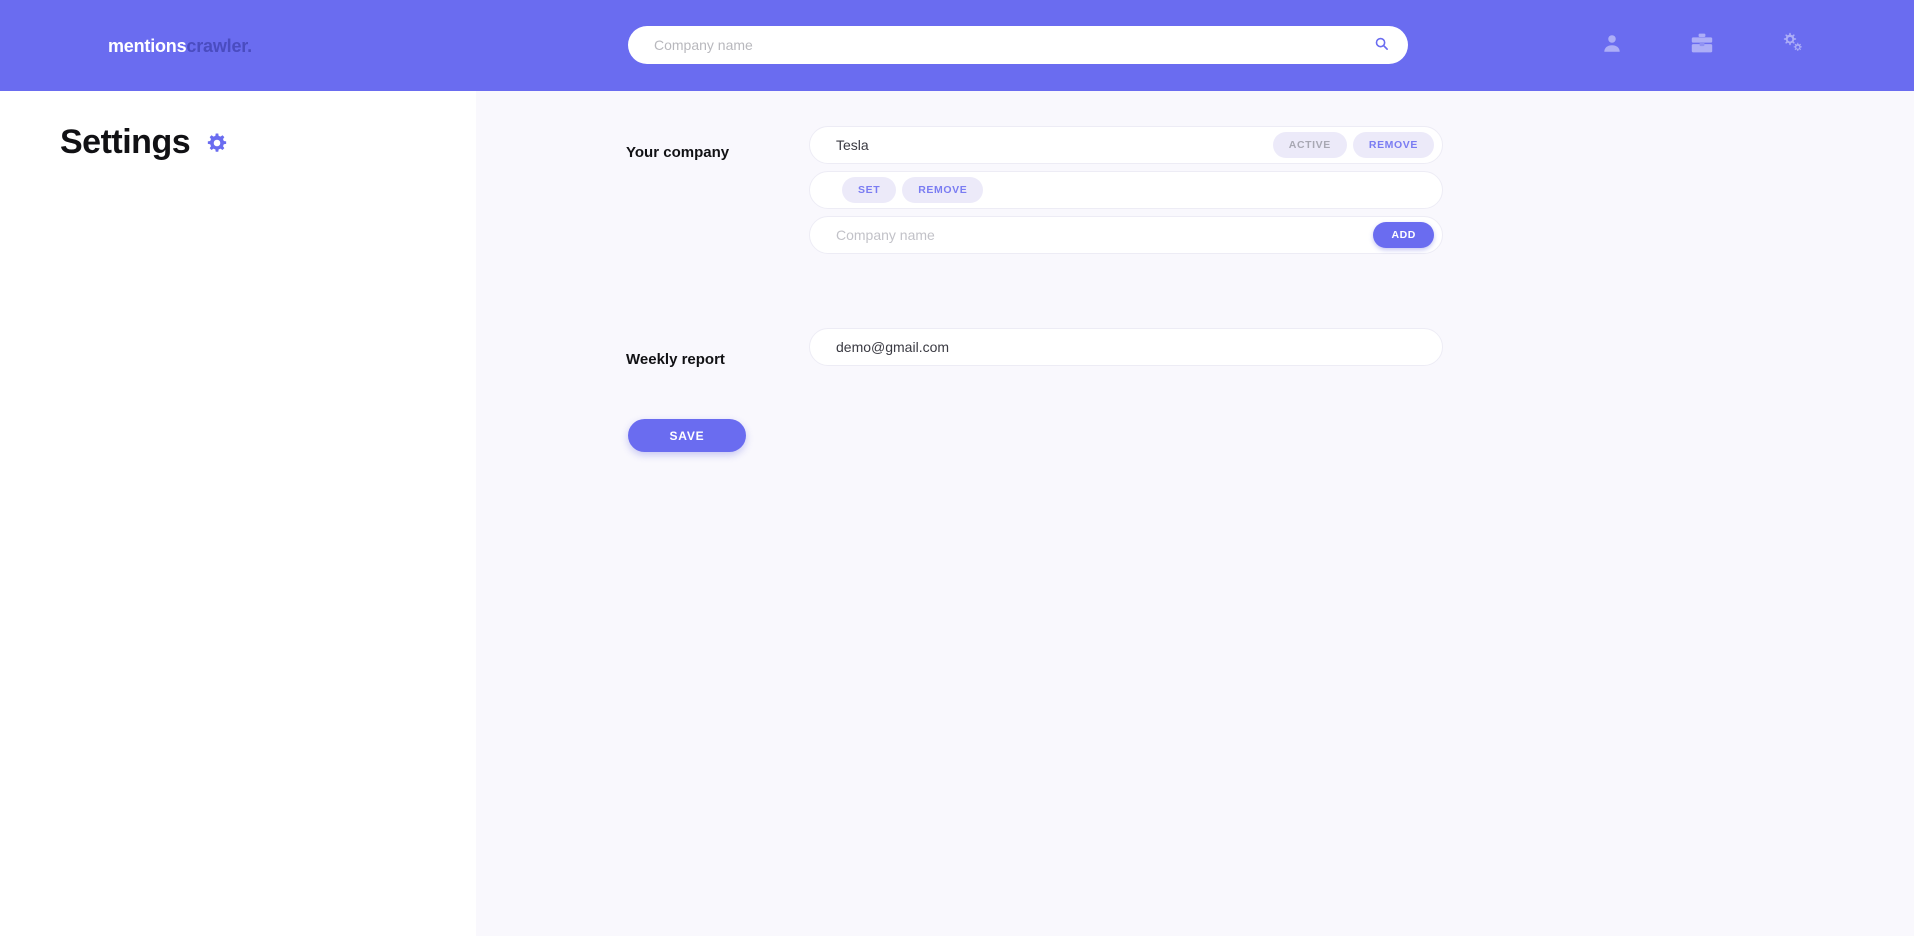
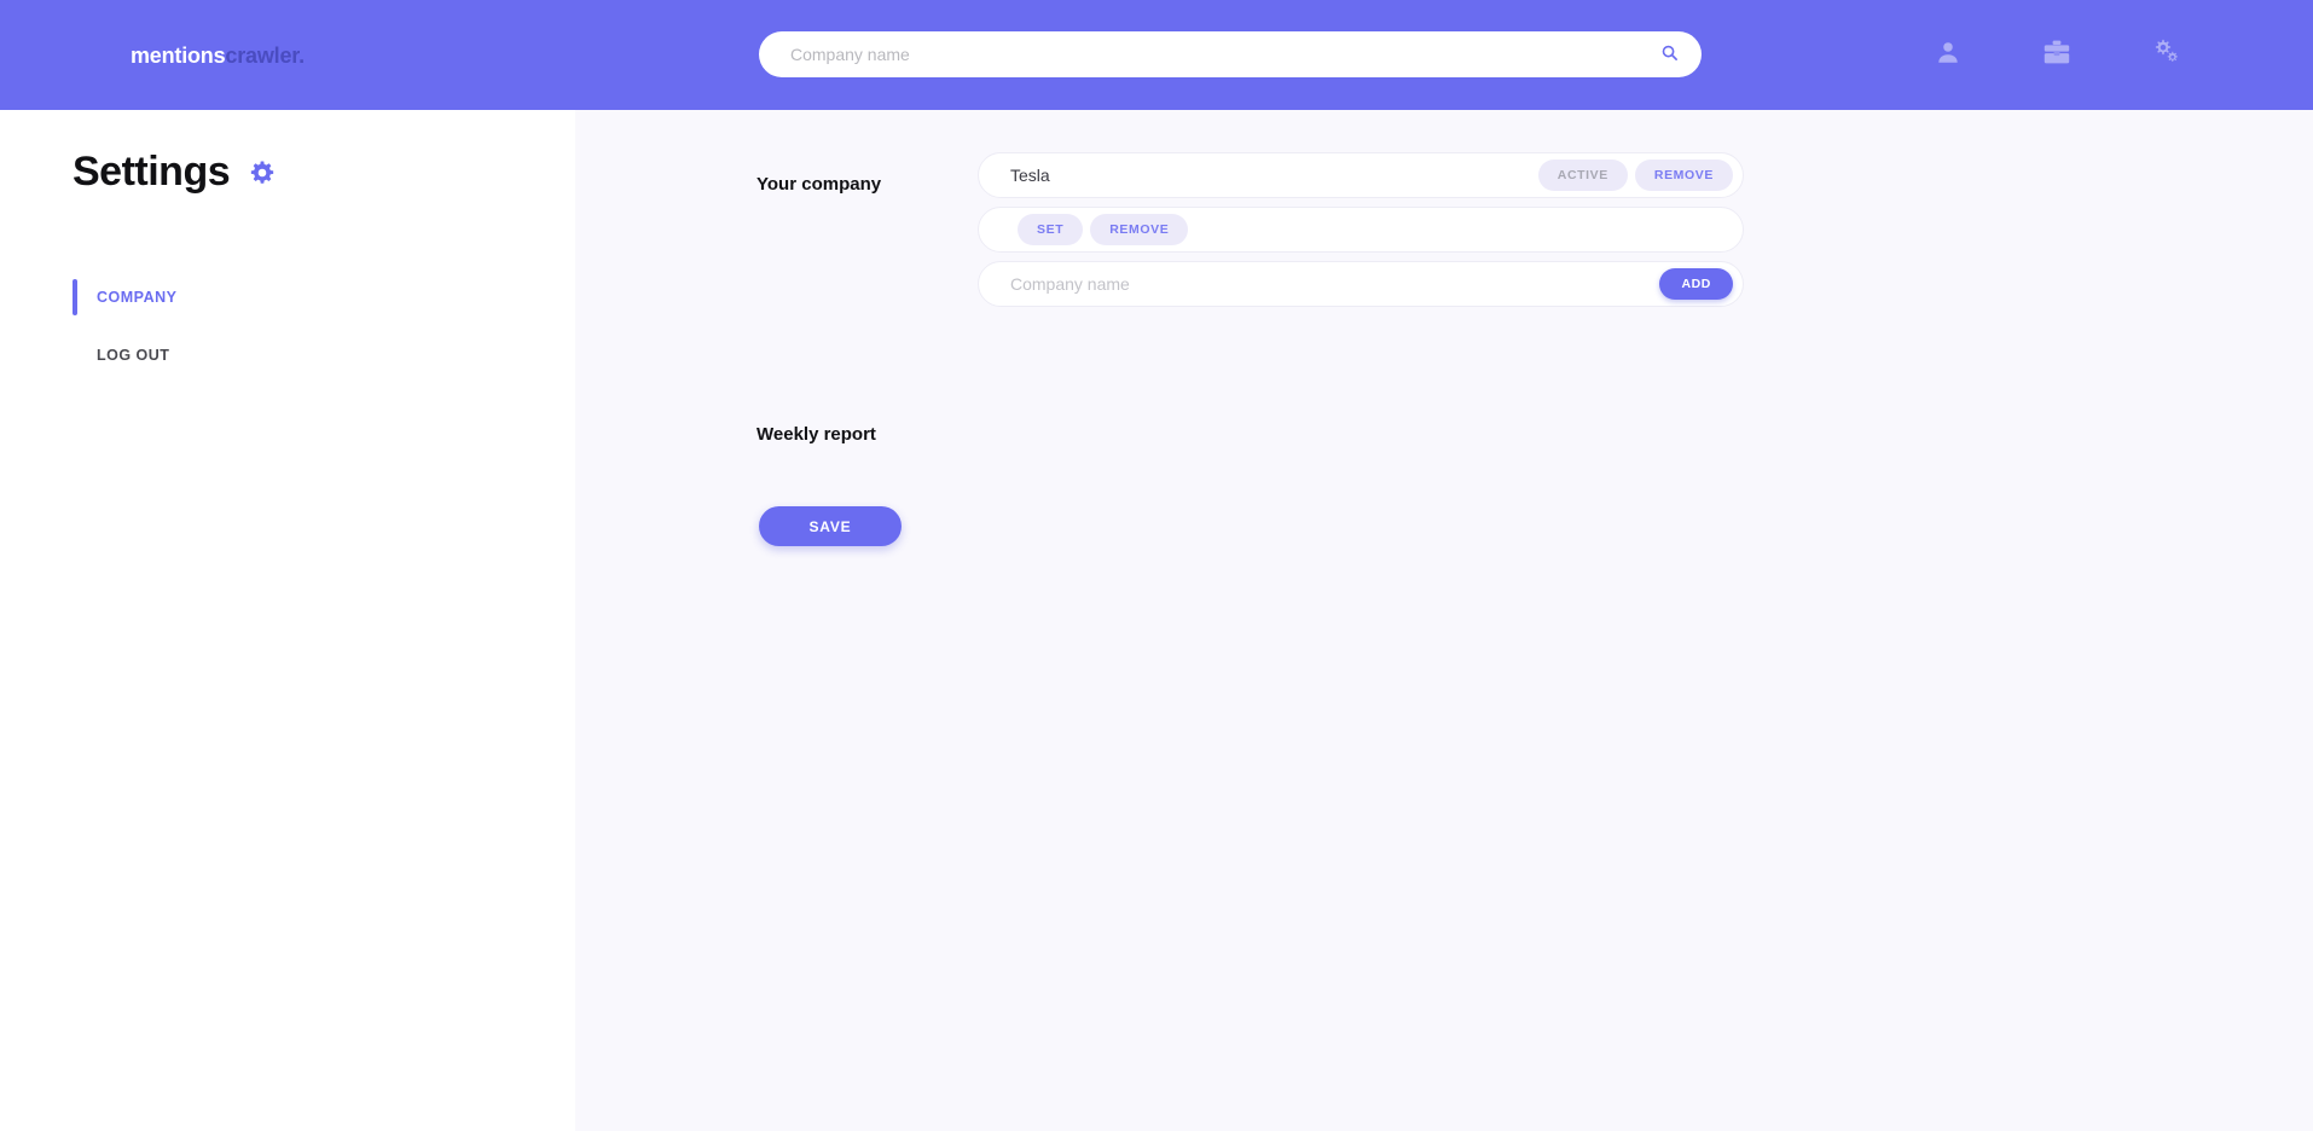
  mentionscrawler.
  Company name
  Settings
+ COMPANY
+ LOG OUT
  Your company
  Tesla
  ACTIVE
  REMOVE
  SET
  REMOVE
  Company name
  ADD
  Weekly report
- demo@gmail.com
  SAVE
